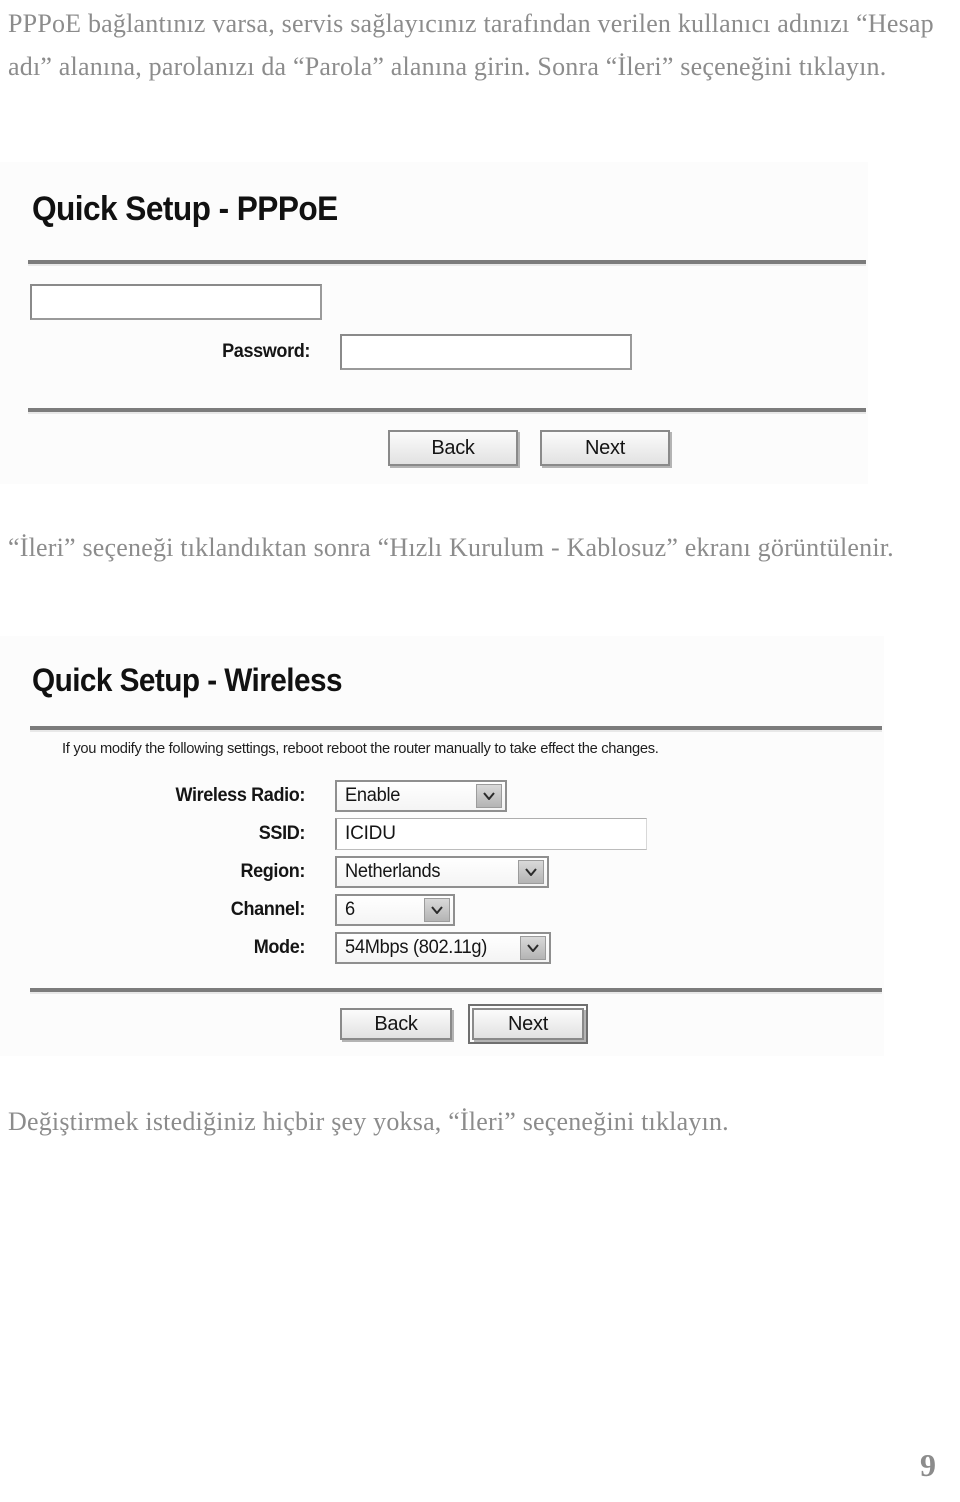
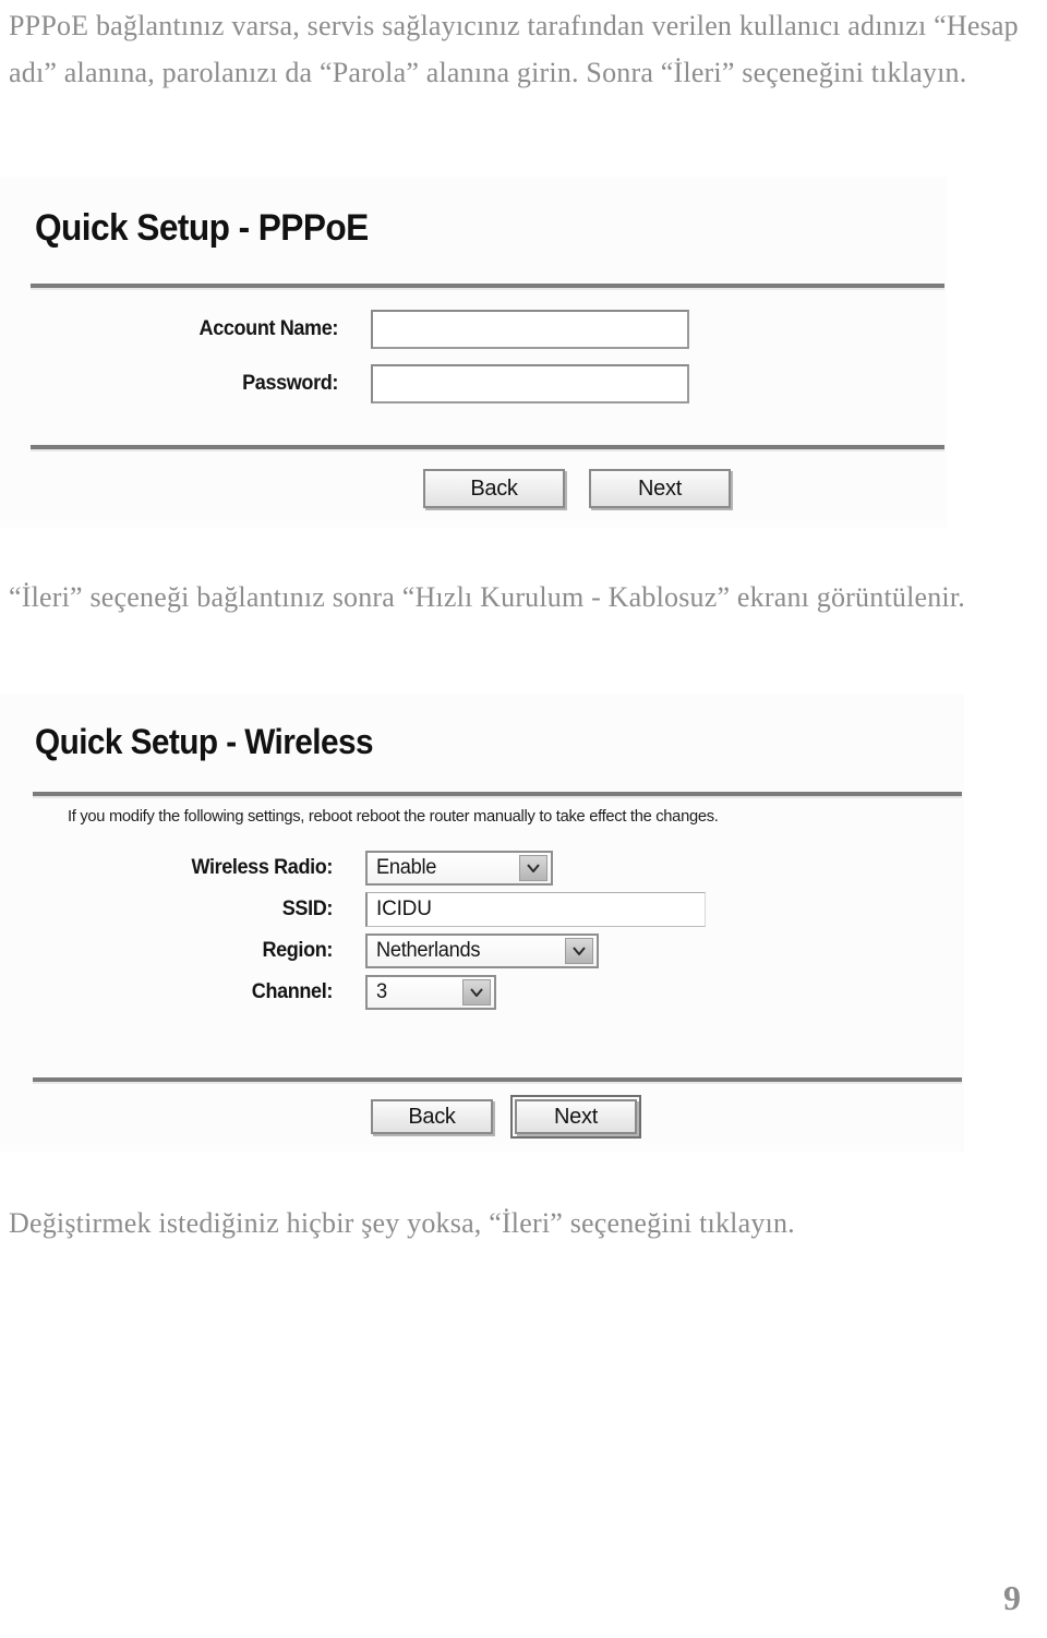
  PPPoE bağlantınız varsa, servis sağlayıcınız tarafından verilen kullanıcı adınızı “Hesap adı” alanına, parolanızı da “Parola” alanına girin. Sonra “İleri” seçeneğini tıklayın.
  Quick Setup - PPPoE
+ Account Name:
  Password:
  Back
  Next
- “İleri” seçeneği tıklandıktan sonra “Hızlı Kurulum - Kablosuz” ekranı görüntülenir.
+ “İleri” seçeneği bağlantınız sonra “Hızlı Kurulum - Kablosuz” ekranı görüntülenir.
  Quick Setup - Wireless
  If you modify the following settings, reboot reboot the router manually to take effect the changes.
  Wireless Radio:
  Enable
  SSID:
  ICIDU
  Region:
  Netherlands
  Channel:
- 6
+ 3
- Mode:
- 54Mbps (802.11g)
  Back
  Next
  Değiştirmek istediğiniz hiçbir şey yoksa, “İleri” seçeneğini tıklayın.
  9
